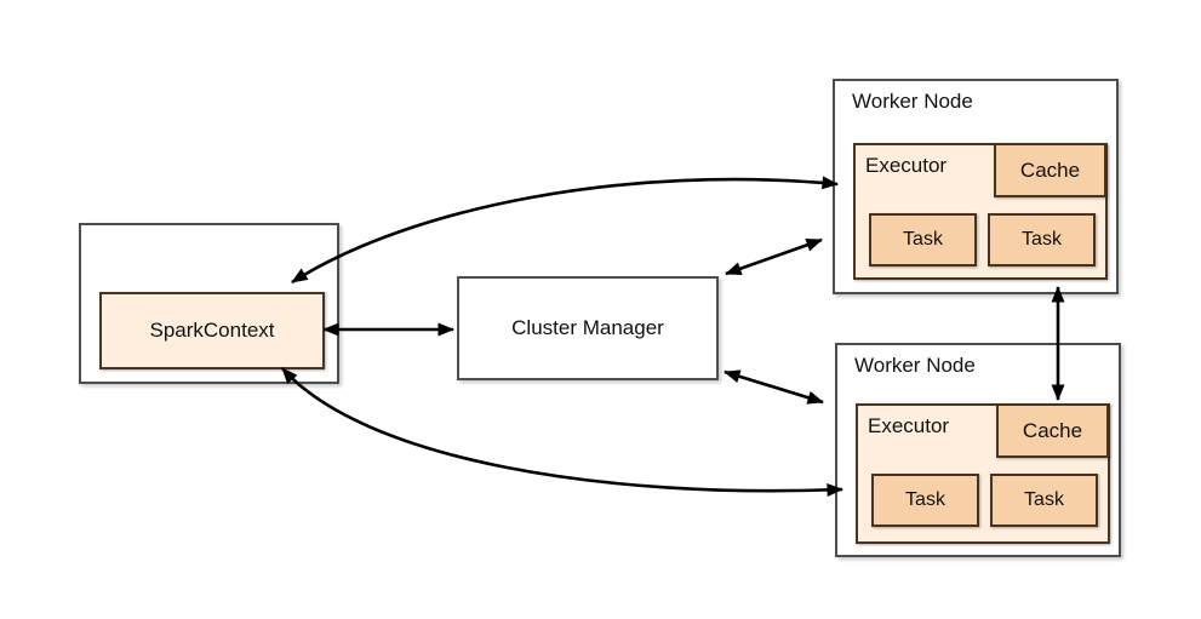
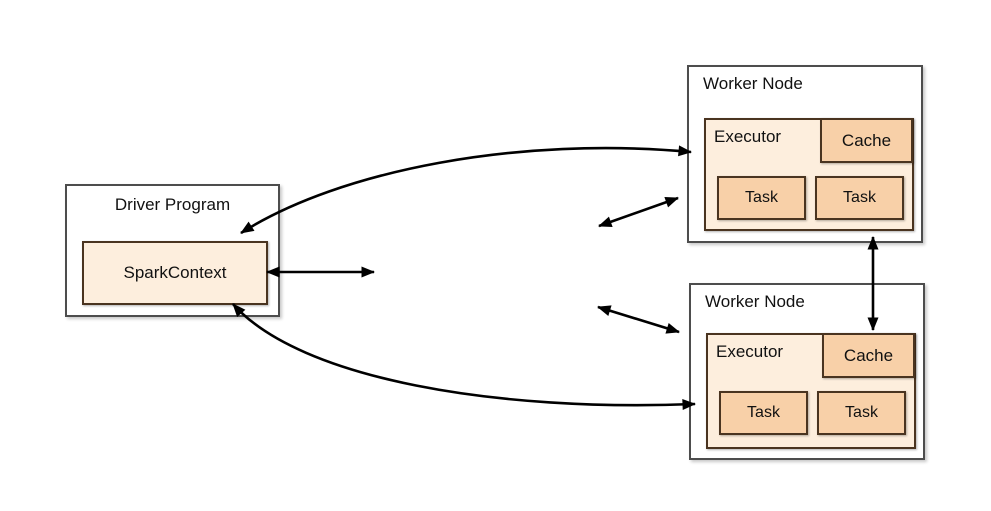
+ Driver Program
  SparkContext
- Cluster Manager
  Worker Node
  Executor
  Cache
  Task
  Task
  Worker Node
  Executor
  Cache
  Task
  Task
